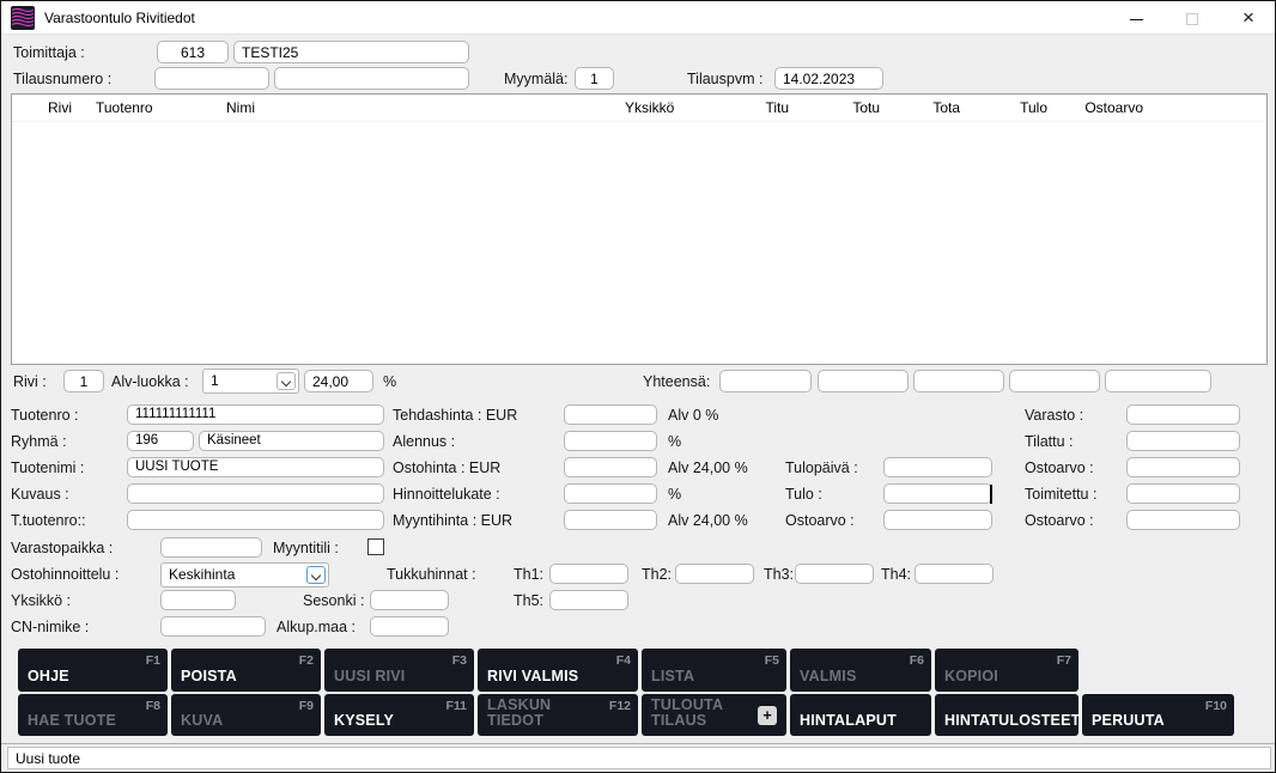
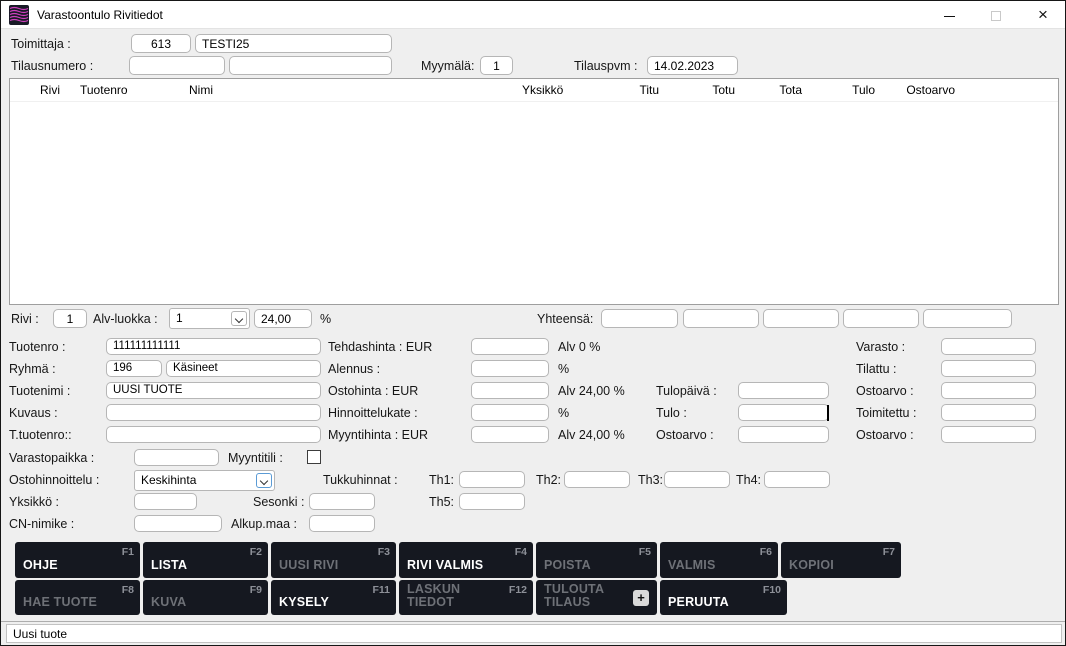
  Varastoontulo Rivitiedot
  ×
  Toimittaja :
  613
  TESTI25
  Tilausnumero :
  Myymälä:
  1
  Tilauspvm :
  14.02.2023
  Rivi
  Tuotenro
  Nimi
  Yksikkö
  Titu
  Totu
  Tota
  Tulo
  Ostoarvo
  Rivi :
  1
  Alv-luokka :
  1
  24,00
  %
  Yhteensä:
  Tuotenro :
  111111111111
  Ryhmä :
  196
  Käsineet
  Tuotenimi :
  UUSI TUOTE
  Kuvaus :
  T.tuotenro::
  Tehdashinta : EUR
  Alv 0 %
  Alennus :
  %
  Ostohinta : EUR
  Alv 24,00 %
  Hinnoittelukate :
  %
  Myyntihinta : EUR
  Alv 24,00 %
  Tulopäivä :
  Tulo :
  Ostoarvo :
  Varasto :
  Tilattu :
  Ostoarvo :
  Toimitettu :
  Ostoarvo :
  Varastopaikka :
  Myyntitili :
  Ostohinnoittelu :
  Keskihinta
  Tukkuhinnat :
  Th1:
  Th2:
  Th3:
  Th4:
  Yksikkö :
  Sesonki :
  Th5:
  CN-nimike :
  Alkup.maa :
  OHJE
  F1
- POISTA
+ LISTA
  F2
  UUSI RIVI
  F3
  RIVI VALMIS
  F4
- LISTA
+ POISTA
  F5
  VALMIS
  F6
  KOPIOI
  F7
  HAE TUOTE
  F8
  KUVA
  F9
  KYSELY
  F11
  LASKUN TIEDOT
  F12
  TULOUTA TILAUS
  +
- HINTALAPUT
- HINTATULOSTEET
  PERUUTA
  F10
  Uusi tuote
